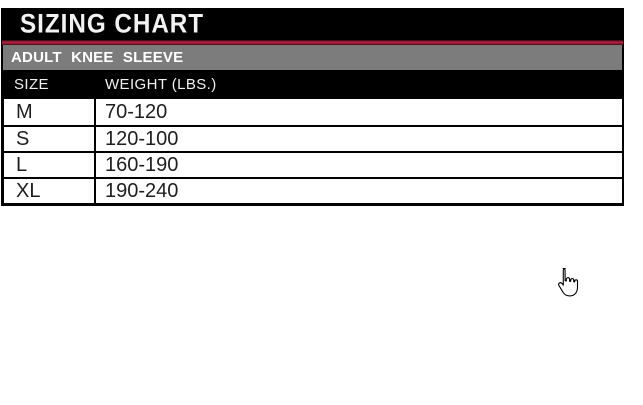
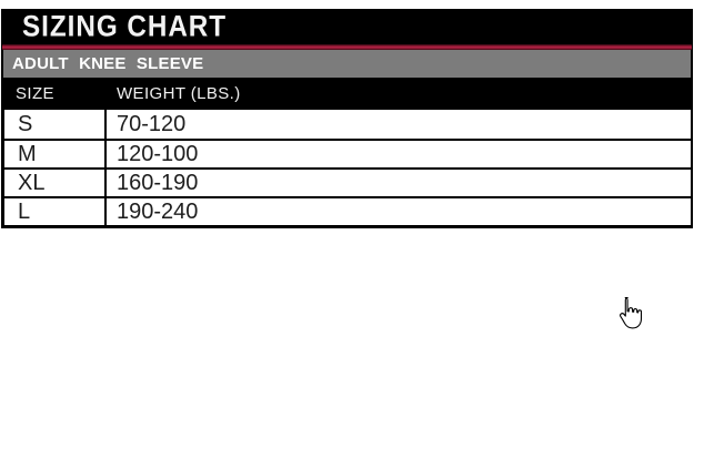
  SIZING CHART
  ADULT KNEE SLEEVE
  SIZE
  WEIGHT (LBS.)
- M
+ S
  70-120
- S
+ M
  120-100
- L
+ XL
  160-190
- XL
+ L
  190-240
